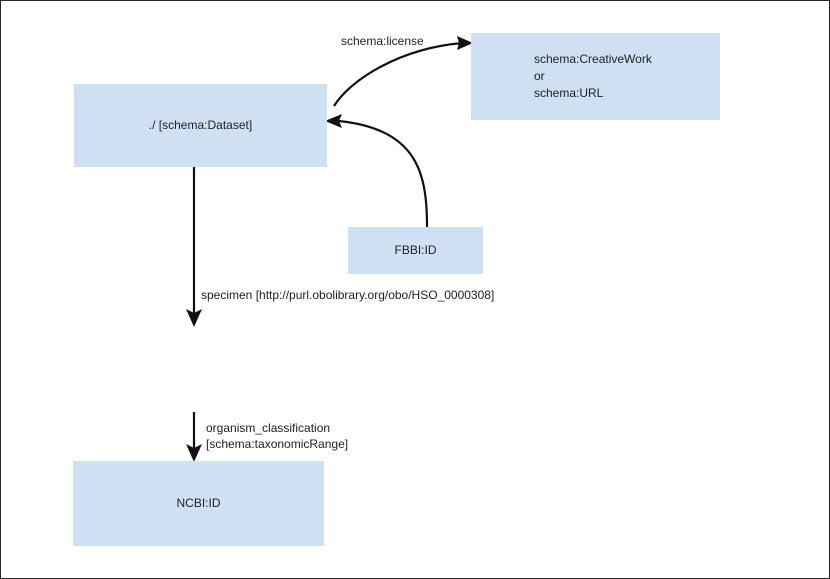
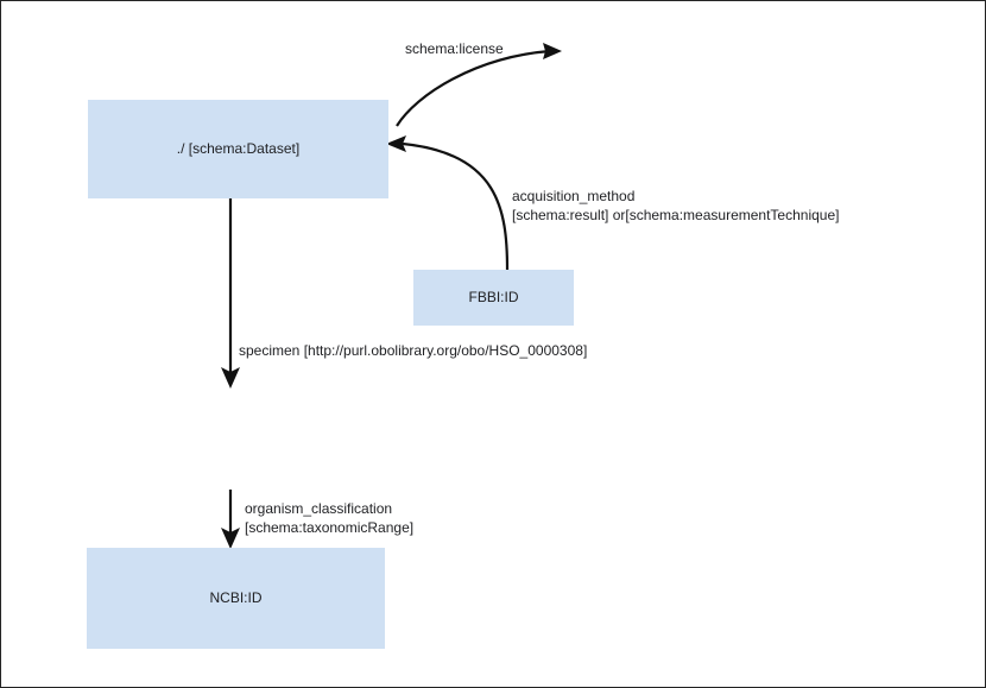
  ./ [schema:Dataset]
- schema:CreativeWork
- or
- schema:URL
  FBBI:ID
  NCBI:ID
  schema:license
+ acquisition_method
+ [schema:result] or[schema:measurementTechnique]
  specimen [http://purl.obolibrary.org/obo/HSO_0000308]
  organism_classification
  [schema:taxonomicRange]
